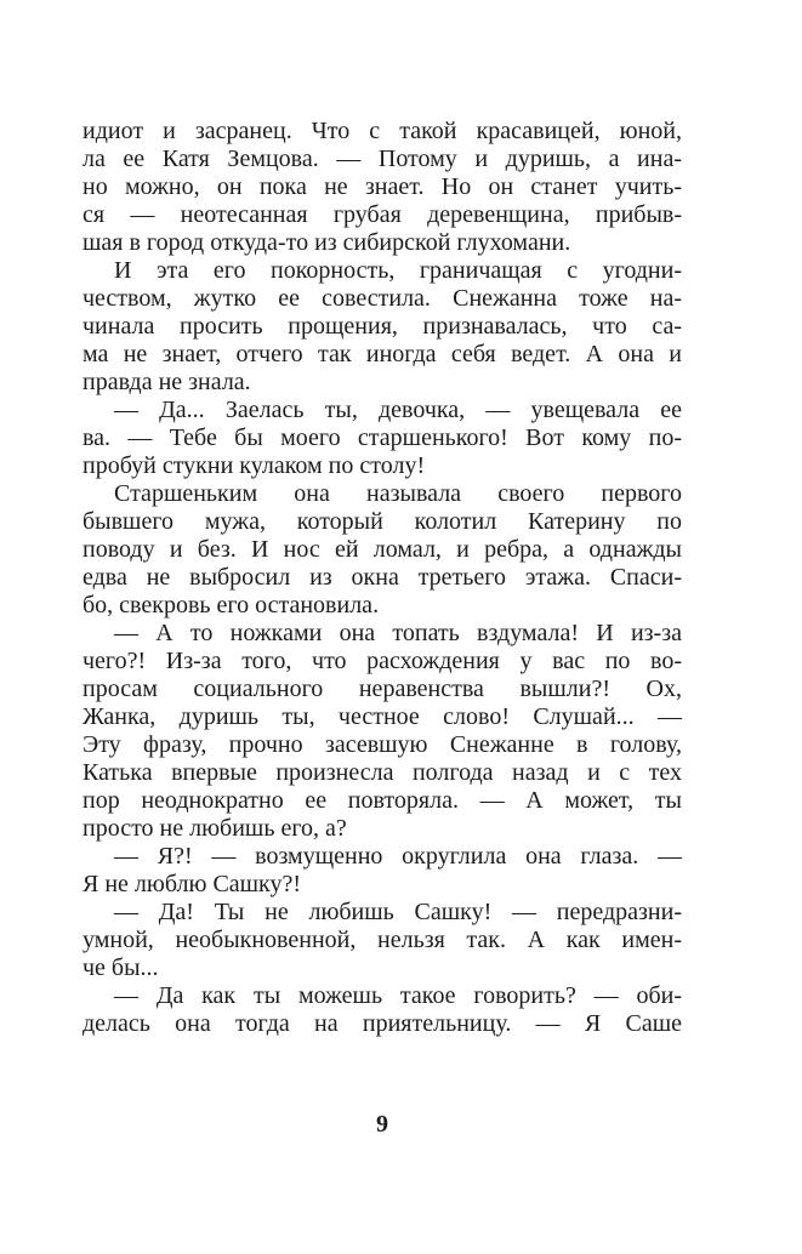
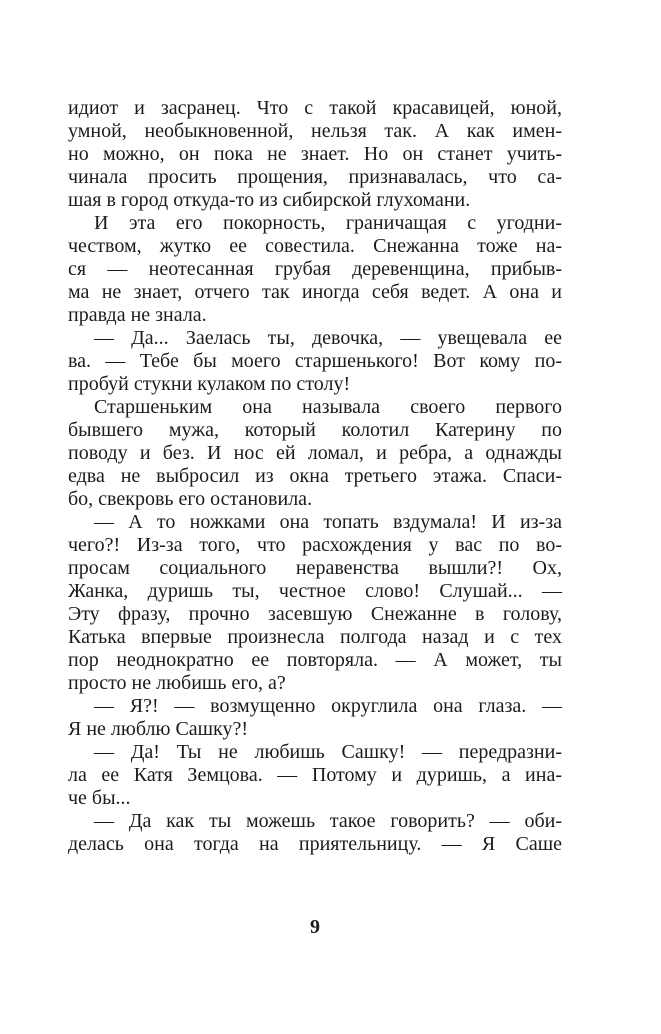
  идиот и засранец. Что с такой красавицей, юной,
- ла ее Катя Земцова. — Потому и дуришь, а ина-
+ умной, необыкновенной, нельзя так. А как имен-
  но можно, он пока не знает. Но он станет учить-
- ся — неотесанная грубая деревенщина, прибыв-
+ чинала просить прощения, признавалась, что са-
  шая в город откуда-то из сибирской глухомани.
  И эта его покорность, граничащая с угодни-
  чеством, жутко ее совестила. Снежанна тоже на-
- чинала просить прощения, признавалась, что са-
+ ся — неотесанная грубая деревенщина, прибыв-
  ма не знает, отчего так иногда себя ведет. А она и
  правда не знала.
  — Да... Заелась ты, девочка, — увещевала ее
  ва. — Тебе бы моего старшенького! Вот кому по-
  пробуй стукни кулаком по столу!
  Старшеньким она называла своего первого
  бывшего мужа, который колотил Катерину по
  поводу и без. И нос ей ломал, и ребра, а однажды
  едва не выбросил из окна третьего этажа. Спаси-
  бо, свекровь его остановила.
  — А то ножками она топать вздумала! И из-за
  чего?! Из-за того, что расхождения у вас по во-
  просам социального неравенства вышли?! Ох,
  Жанка, дуришь ты, честное слово! Слушай... —
  Эту фразу, прочно засевшую Снежанне в голову,
  Катька впервые произнесла полгода назад и с тех
  пор неоднократно ее повторяла. — А может, ты
  просто не любишь его, а?
  — Я?! — возмущенно округлила она глаза. —
  Я не люблю Сашку?!
  — Да! Ты не любишь Сашку! — передразни-
- умной, необыкновенной, нельзя так. А как имен-
+ ла ее Катя Земцова. — Потому и дуришь, а ина-
  че бы...
  — Да как ты можешь такое говорить? — оби-
  делась она тогда на приятельницу. — Я Саше
  9
